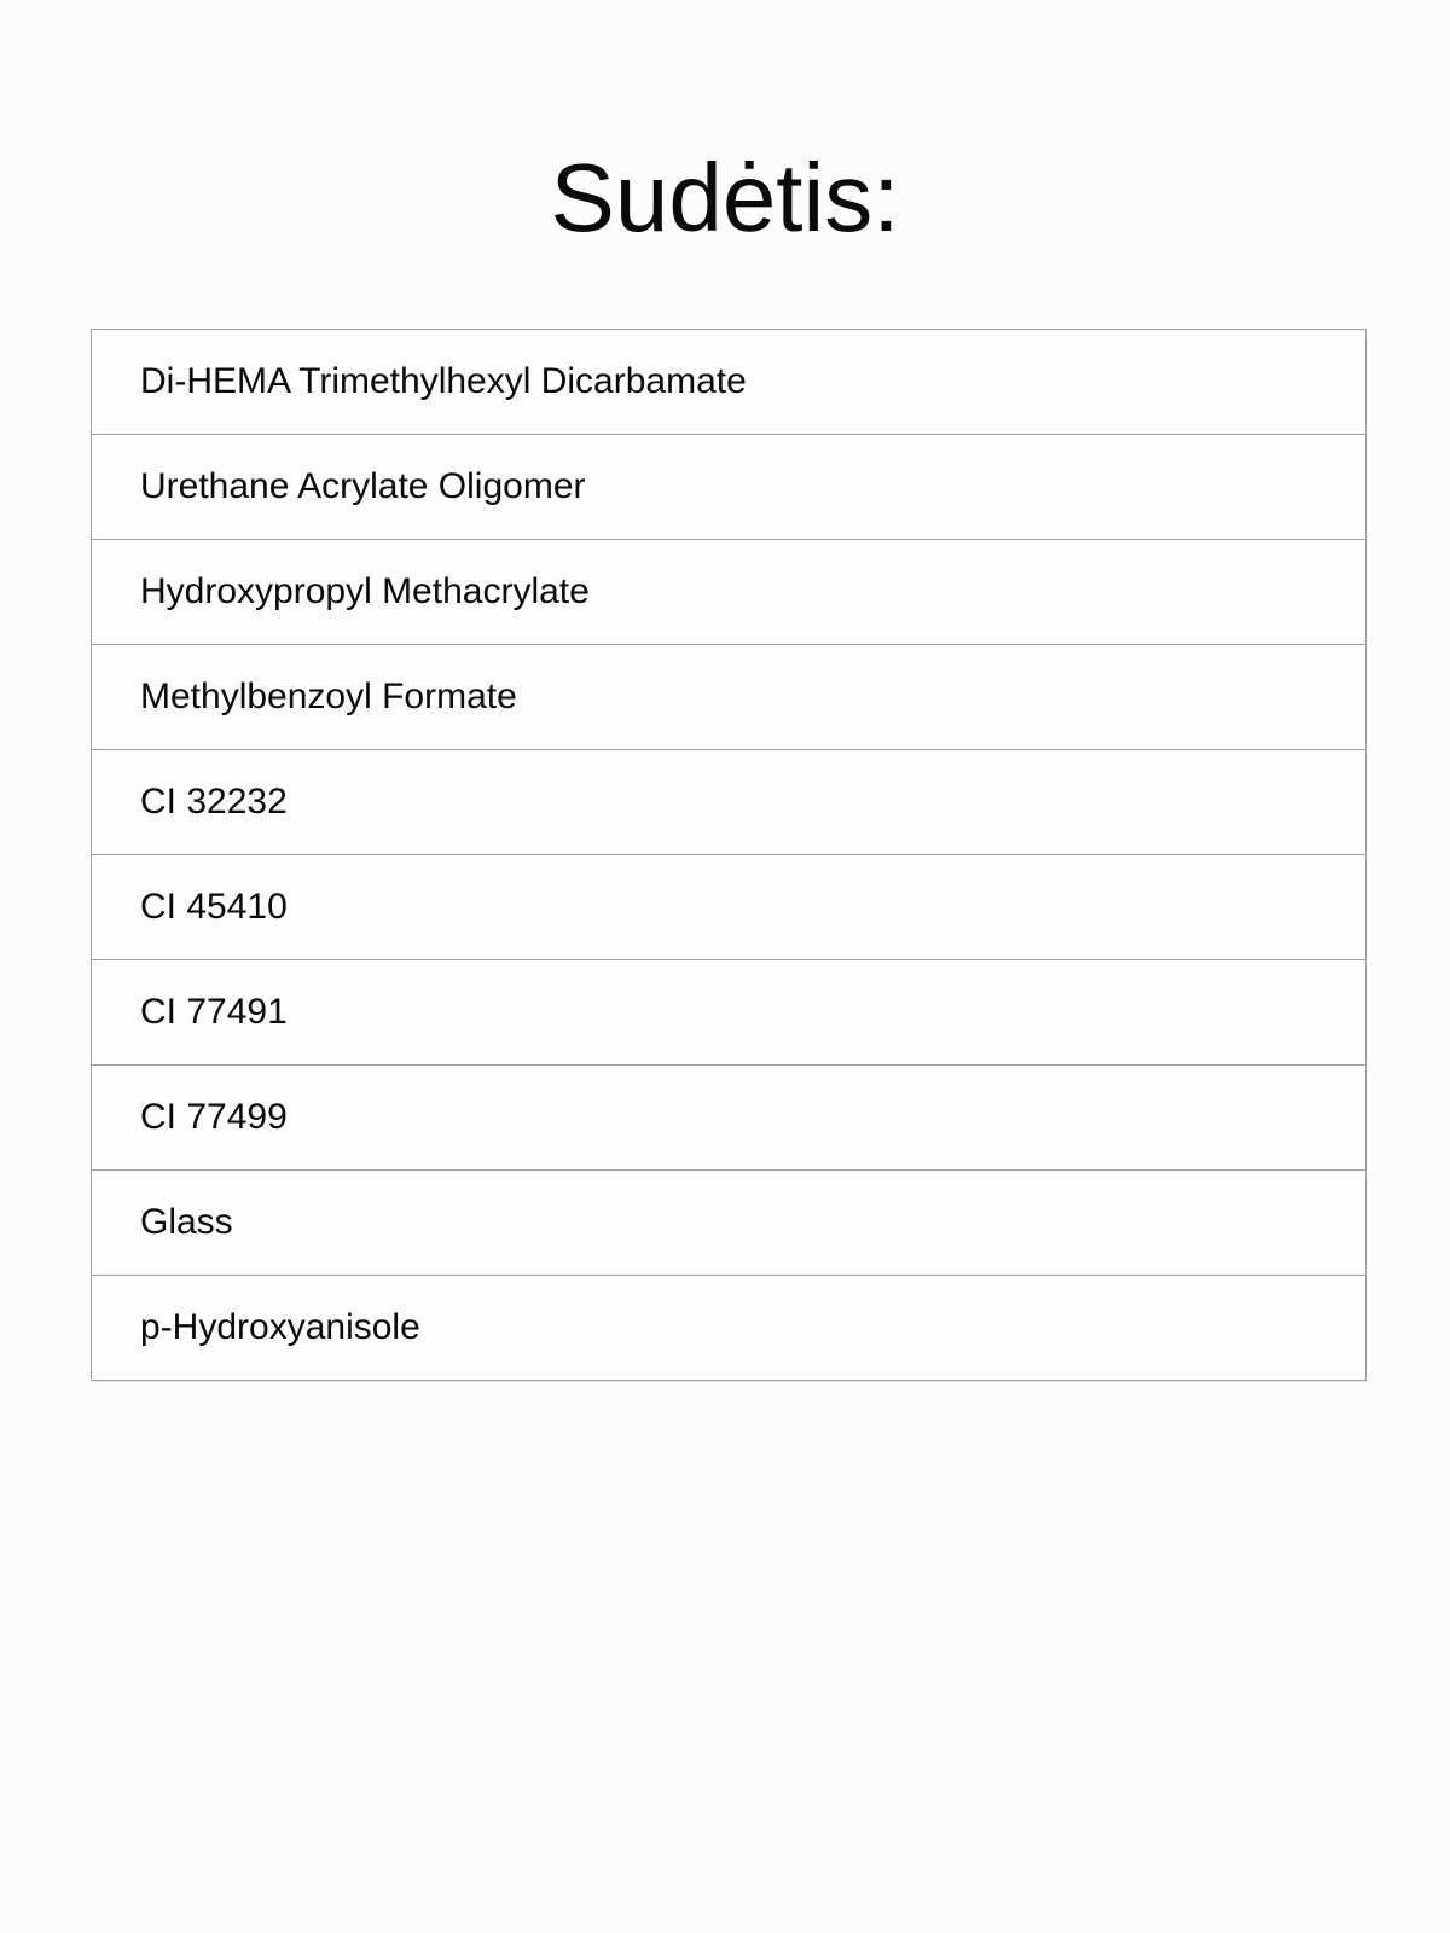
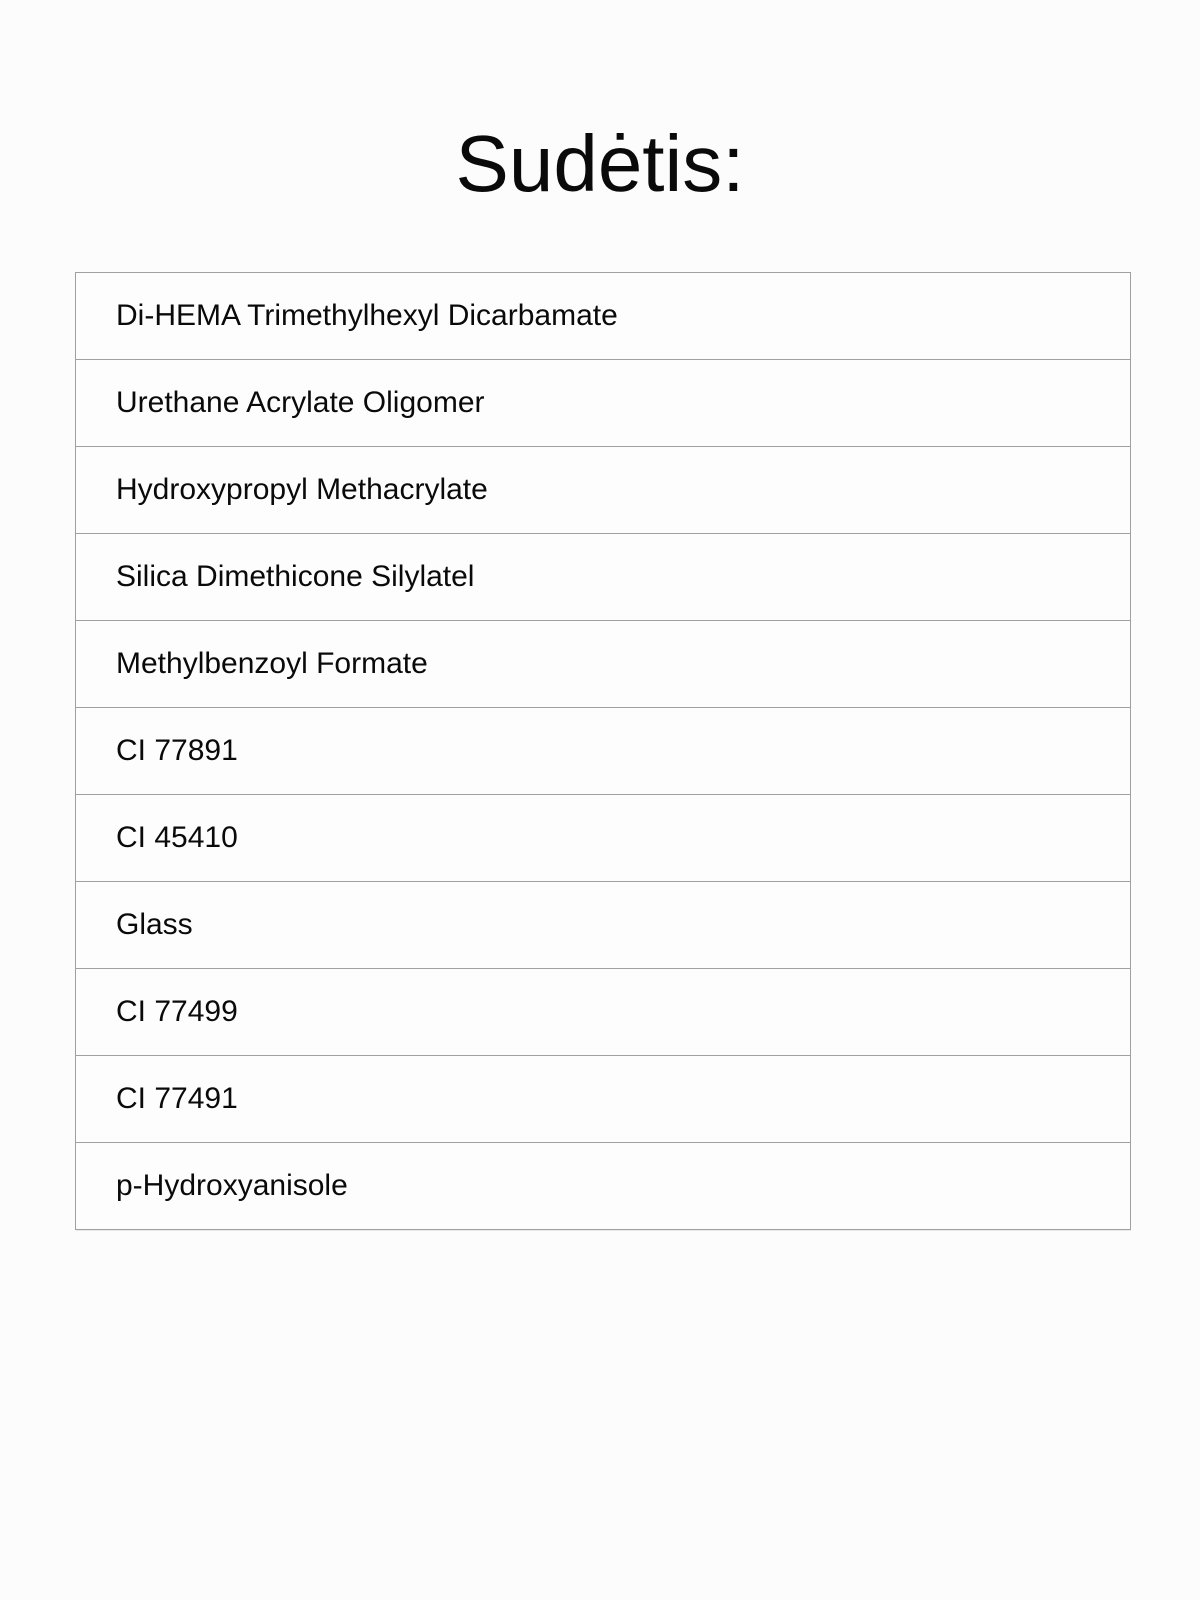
  Sudėtis:
  Di-HEMA Trimethylhexyl Dicarbamate
  Urethane Acrylate Oligomer
  Hydroxypropyl Methacrylate
+ Silica Dimethicone Silylatel
  Methylbenzoyl Formate
- CI 32232
+ CI 77891
  CI 45410
- CI 77491
+ Glass
  CI 77499
- Glass
+ CI 77491
  p-Hydroxyanisole
